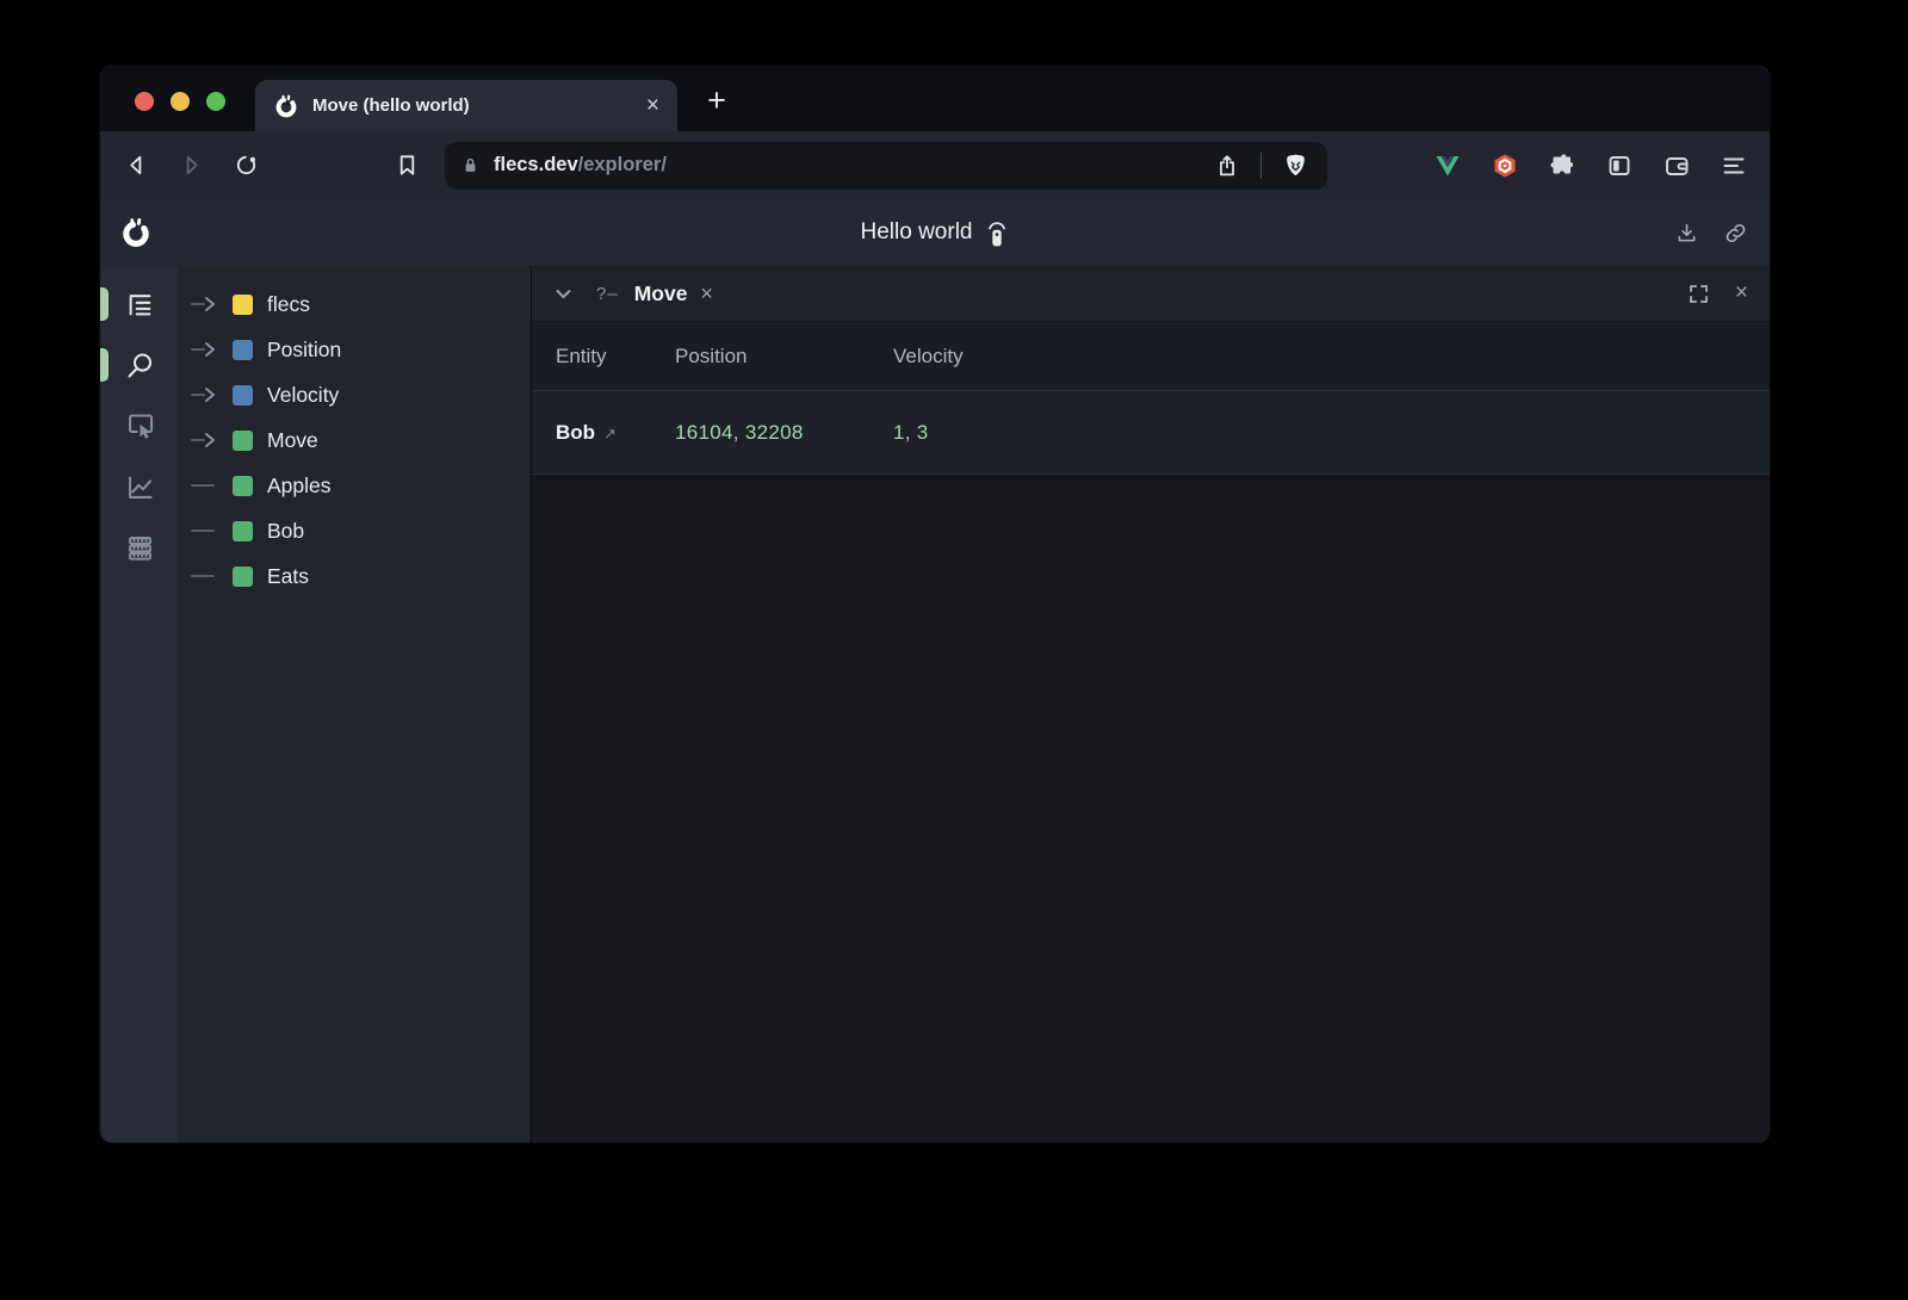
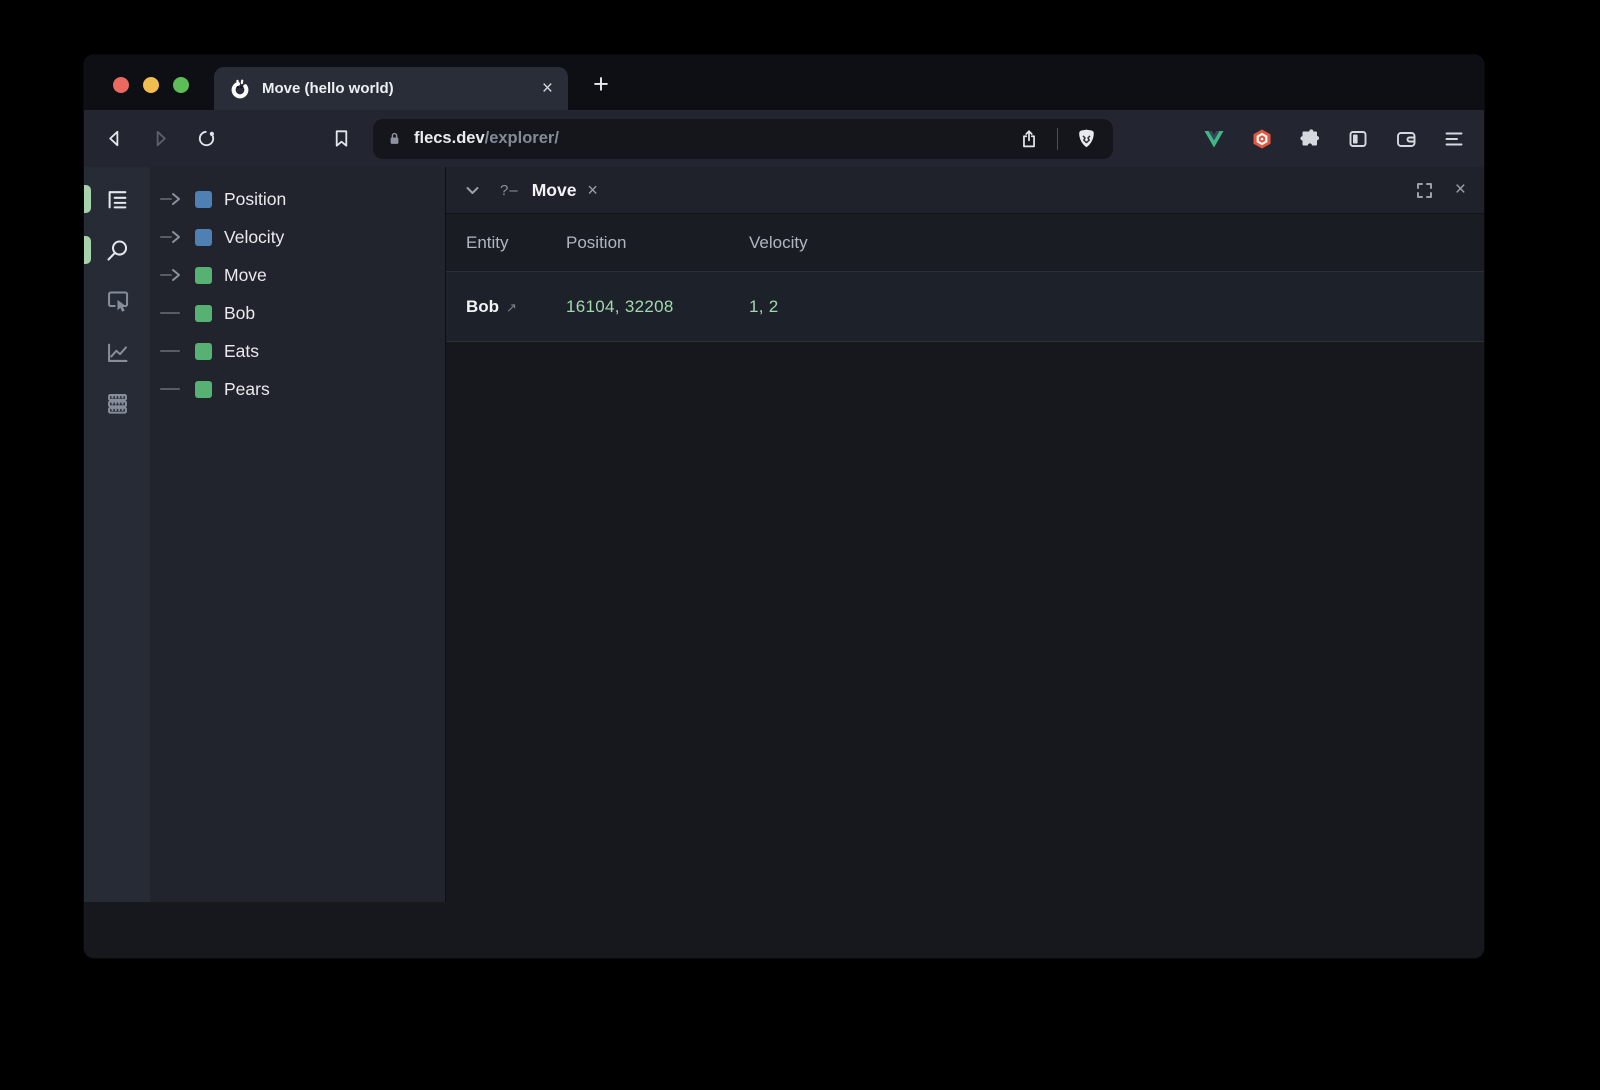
  Move (hello world)
  ×
  +
  flecs.dev
  /explorer/
- Hello world
- flecs
  Position
  Velocity
  Move
- Apples
  Bob
  Eats
+ Pears
  ?–
  Move
  ×
  ×
  Entity
  Position
  Velocity
  Bob
  ↗
  16104, 32208
- 1, 3
+ 1, 2
